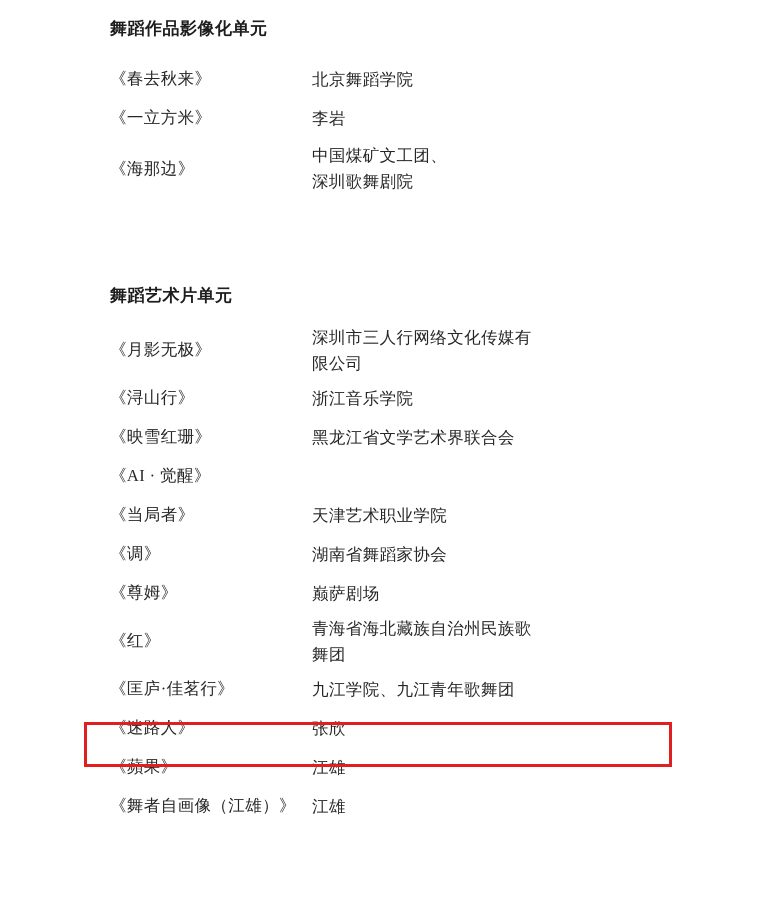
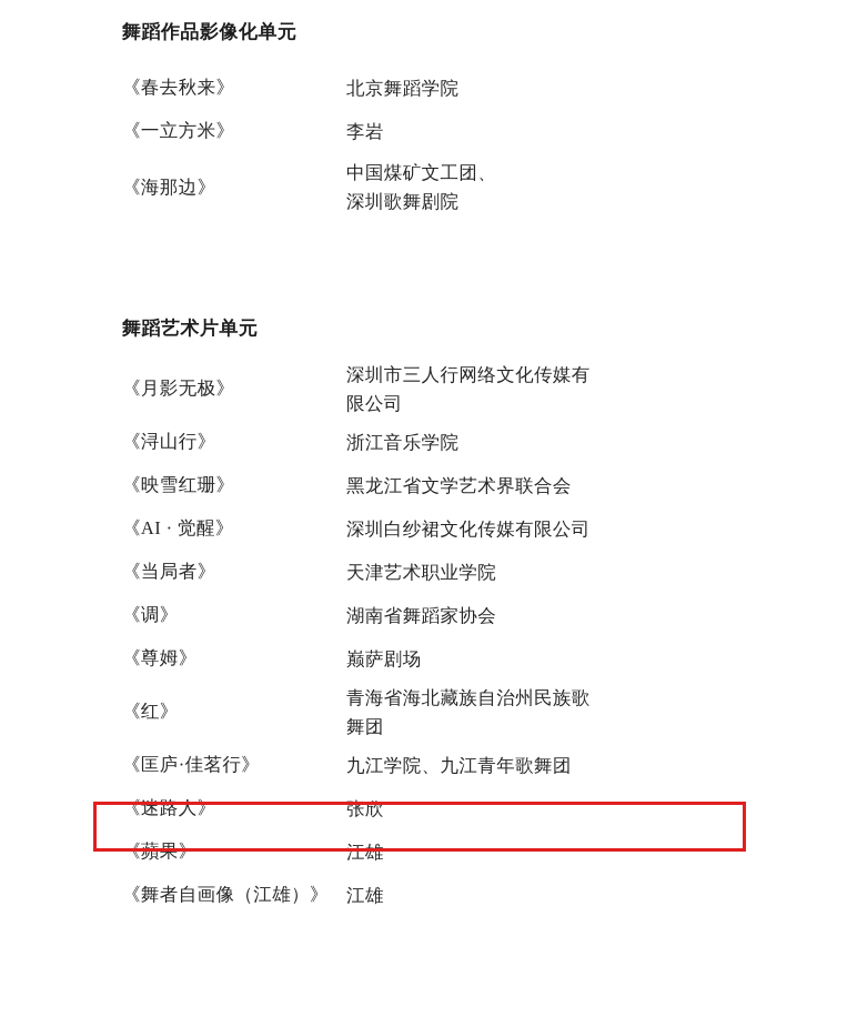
  舞蹈作品影像化单元
  《春去秋来》
  北京舞蹈学院
  《一立方米》
  李岩
  《海那边》
  中国煤矿文工团、
  深圳歌舞剧院
  舞蹈艺术片单元
  《月影无极》
  深圳市三人行网络文化传媒有
  限公司
  《浔山行》
  浙江音乐学院
  《映雪红珊》
  黑龙江省文学艺术界联合会
  《AI · 觉醒》
+ 深圳白纱裙文化传媒有限公司
  《当局者》
  天津艺术职业学院
  《调》
  湖南省舞蹈家协会
  《尊姆》
  巅萨剧场
  《红》
  青海省海北藏族自治州民族歌
  舞团
  《匡庐·佳茗行》
  九江学院、九江青年歌舞团
  《迷路人》
  张欣
  《蘋果》
  江雄
  《舞者自画像（江雄）》
  江雄
